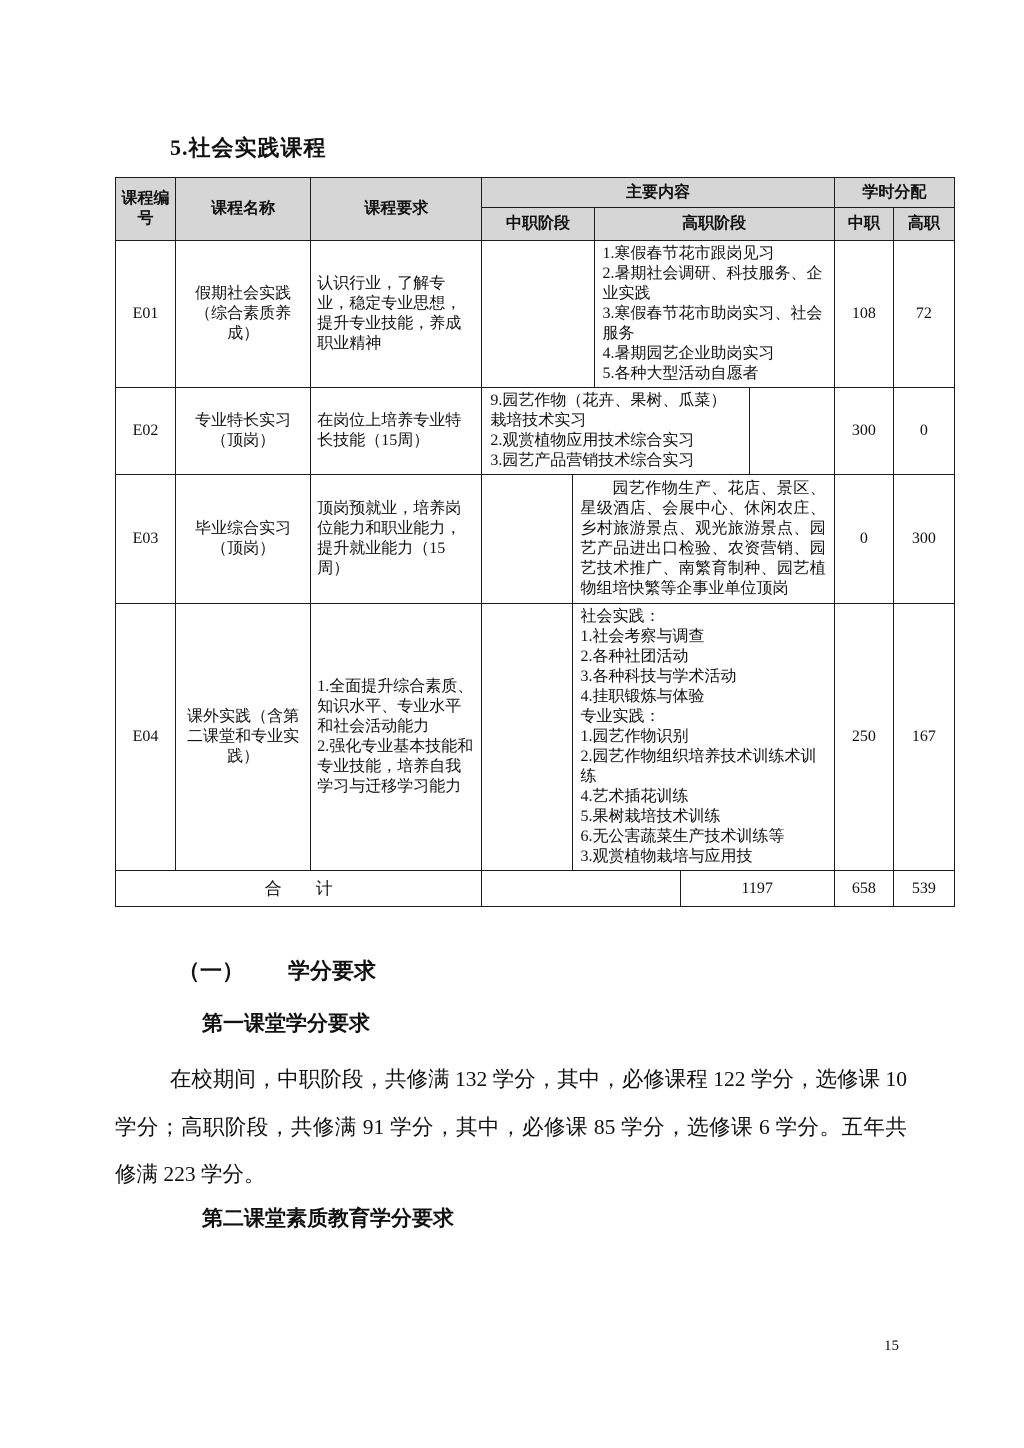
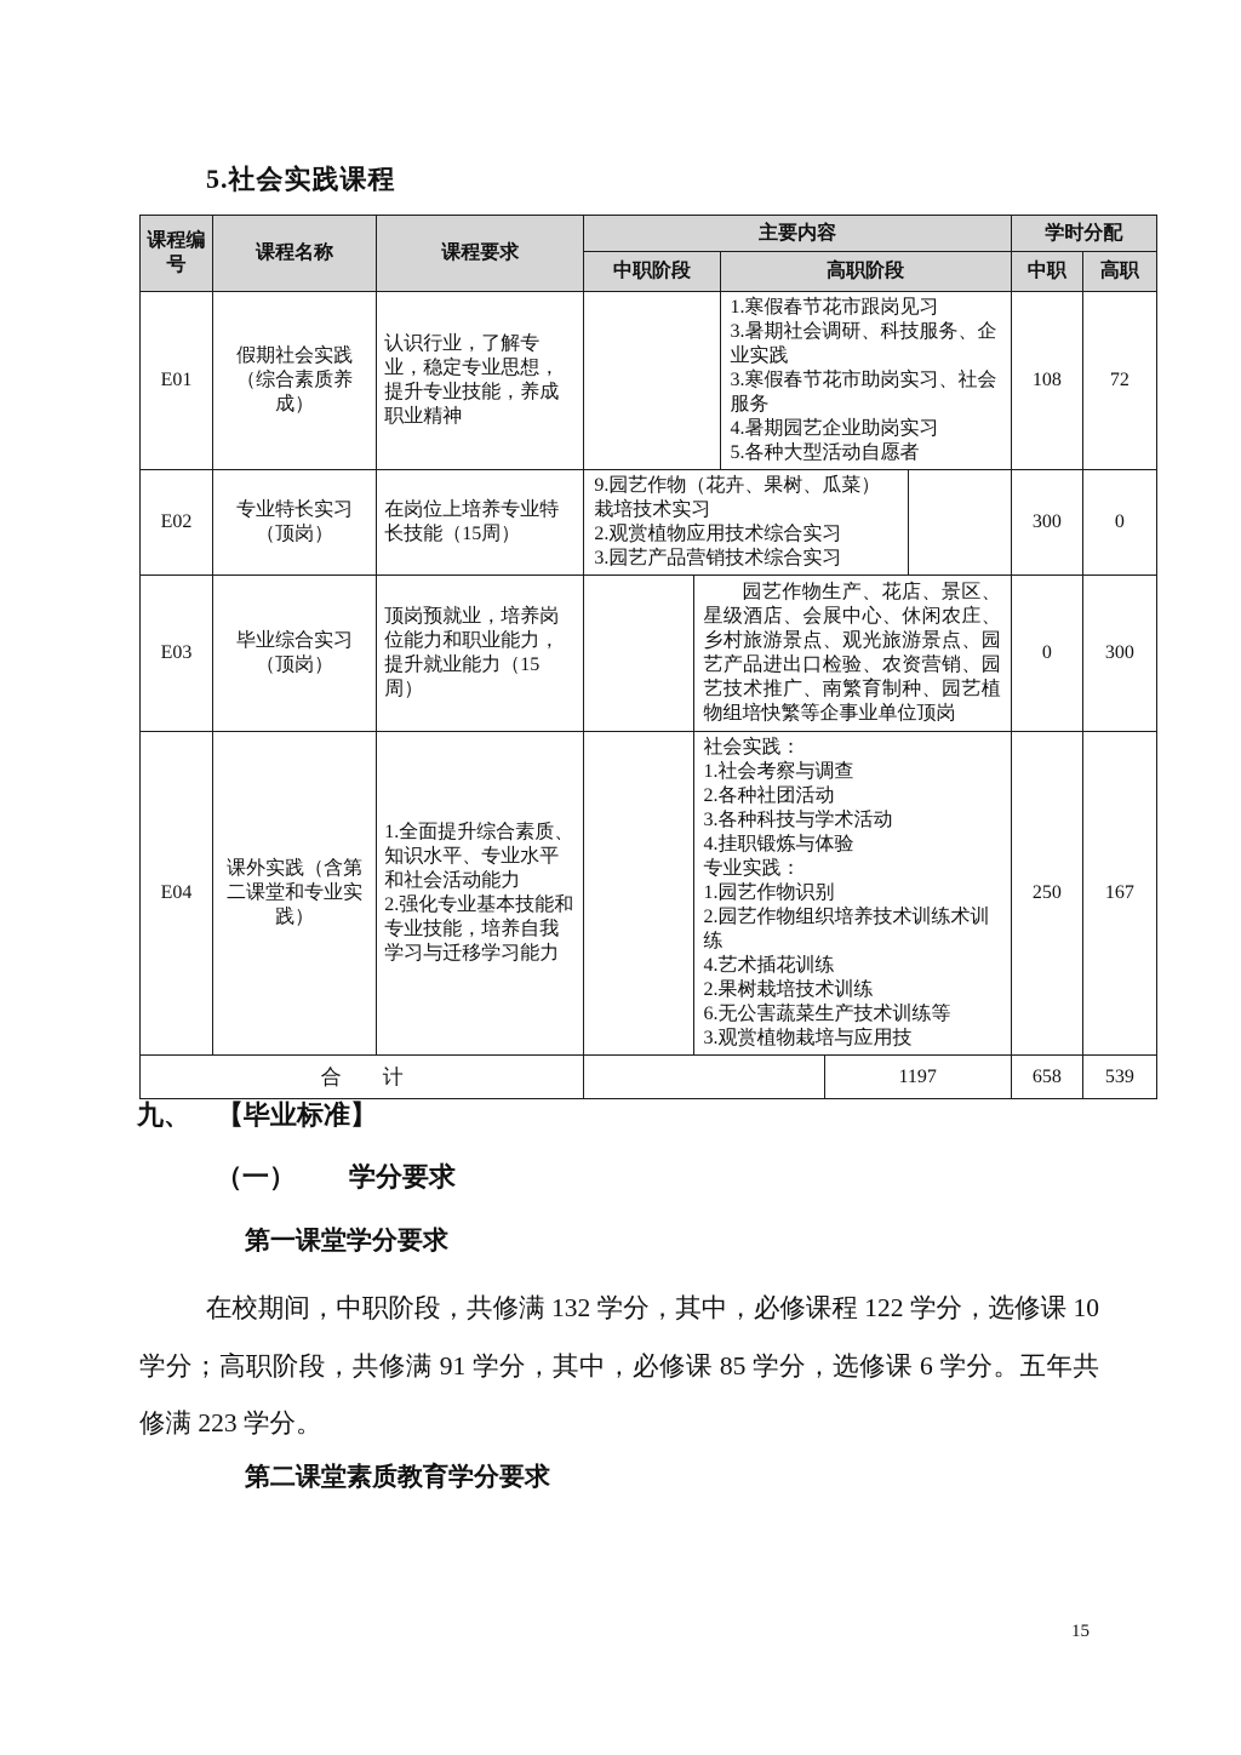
  5.社会实践课程
  课程编号	课程名称	课程要求	主要内容	学时分配
  中职阶段	高职阶段	中职	高职
- E01	假期社会实践（综合素质养成）	认识行业，了解专业，稳定专业思想，提升专业技能，养成职业精神		1.寒假春节花市跟岗见习 2.暑期社会调研、科技服务、企业实践 3.寒假春节花市助岗实习、社会服务 4.暑期园艺企业助岗实习 5.各种大型活动自愿者	108	72
+ E01	假期社会实践（综合素质养成）	认识行业，了解专业，稳定专业思想，提升专业技能，养成职业精神		1.寒假春节花市跟岗见习 3.暑期社会调研、科技服务、企业实践 3.寒假春节花市助岗实习、社会服务 4.暑期园艺企业助岗实习 5.各种大型活动自愿者	108	72
  E02	专业特长实习（顶岗）	在岗位上培养专业特长技能（15周）	9.园艺作物（花卉、果树、瓜菜）栽培技术实习 2.观赏植物应用技术综合实习 3.园艺产品营销技术综合实习		300	0
  E03	毕业综合实习（顶岗）	顶岗预就业，培养岗位能力和职业能力，提升就业能力（15周）		园艺作物生产、花店、景区、星级酒店、会展中心、休闲农庄、乡村旅游景点、观光旅游景点、园艺产品进出口检验、农资营销、园艺技术推广、南繁育制种、园艺植物组培快繁等企事业单位顶岗	0	300
- E04	课外实践（含第二课堂和专业实践）	1.全面提升综合素质、知识水平、专业水平和社会活动能力 2.强化专业基本技能和专业技能，培养自我学习与迁移学习能力		社会实践： 1.社会考察与调查 2.各种社团活动 3.各种科技与学术活动 4.挂职锻炼与体验 专业实践： 1.园艺作物识别 2.园艺作物组织培养技术训练术训练 4.艺术插花训练 5.果树栽培技术训练 6.无公害蔬菜生产技术训练等 3.观赏植物栽培与应用技	250	167
+ E04	课外实践（含第二课堂和专业实践）	1.全面提升综合素质、知识水平、专业水平和社会活动能力 2.强化专业基本技能和专业技能，培养自我学习与迁移学习能力		社会实践： 1.社会考察与调查 2.各种社团活动 3.各种科技与学术活动 4.挂职锻炼与体验 专业实践： 1.园艺作物识别 2.园艺作物组织培养技术训练术训练 4.艺术插花训练 2.果树栽培技术训练 6.无公害蔬菜生产技术训练等 3.观赏植物栽培与应用技	250	167
  合 计		1197	658	539
+ 九、 【毕业标准】
  （一） 学分要求
  第一课堂学分要求
  在校期间，中职阶段，共修满 132 学分，其中，必修课程 122 学分，选修课 10 学分；高职阶段，共修满 91 学分，其中，必修课 85 学分，选修课 6 学分。五年共修满 223 学分。
  第二课堂素质教育学分要求
  15
